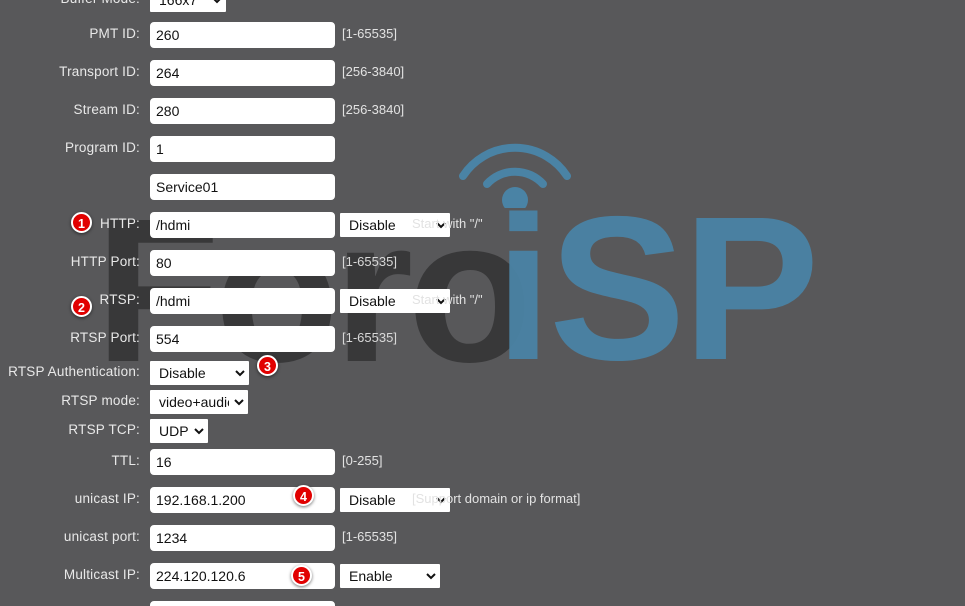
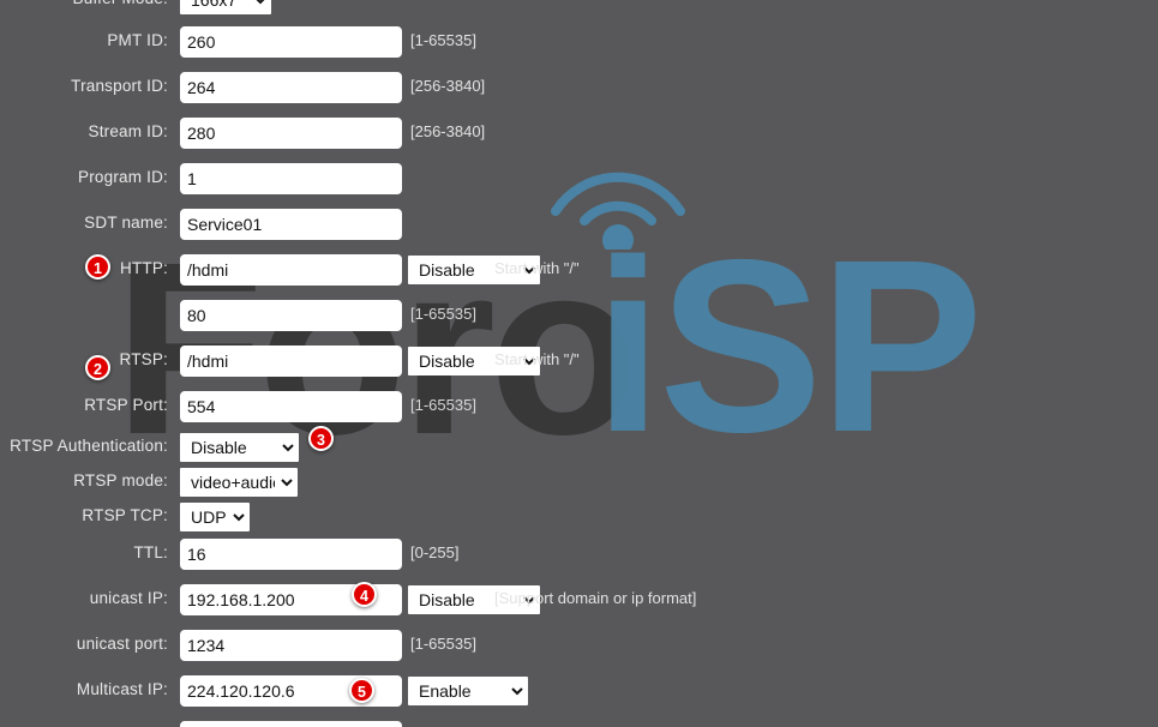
  iSP
  166x7
  PMT ID:
  260
  [1-65535]
  Transport ID:
  264
  [256-3840]
  Stream ID:
  280
  [256-3840]
  Program ID:
  1
+ SDT name:
  Service01
  HTTP:
  /hdmi
  Disable
  Start with "/"
- HTTP Port:
  80
  [1-65535]
  RTSP:
  /hdmi
  Disable
  Start with "/"
  RTSP Port:
  554
  [1-65535]
  RTSP Authentication:
  Disable
  RTSP mode:
  video+audi
  RTSP TCP:
  UDP
  TTL:
  16
  [0-255]
  unicast IP:
  192.168.1.200
  Disable
  [Support domain or ip format]
  unicast port:
  1234
  [1-65535]
  Multicast IP:
  224.120.120.6
  Enable
  1
  2
  3
  4
  5
